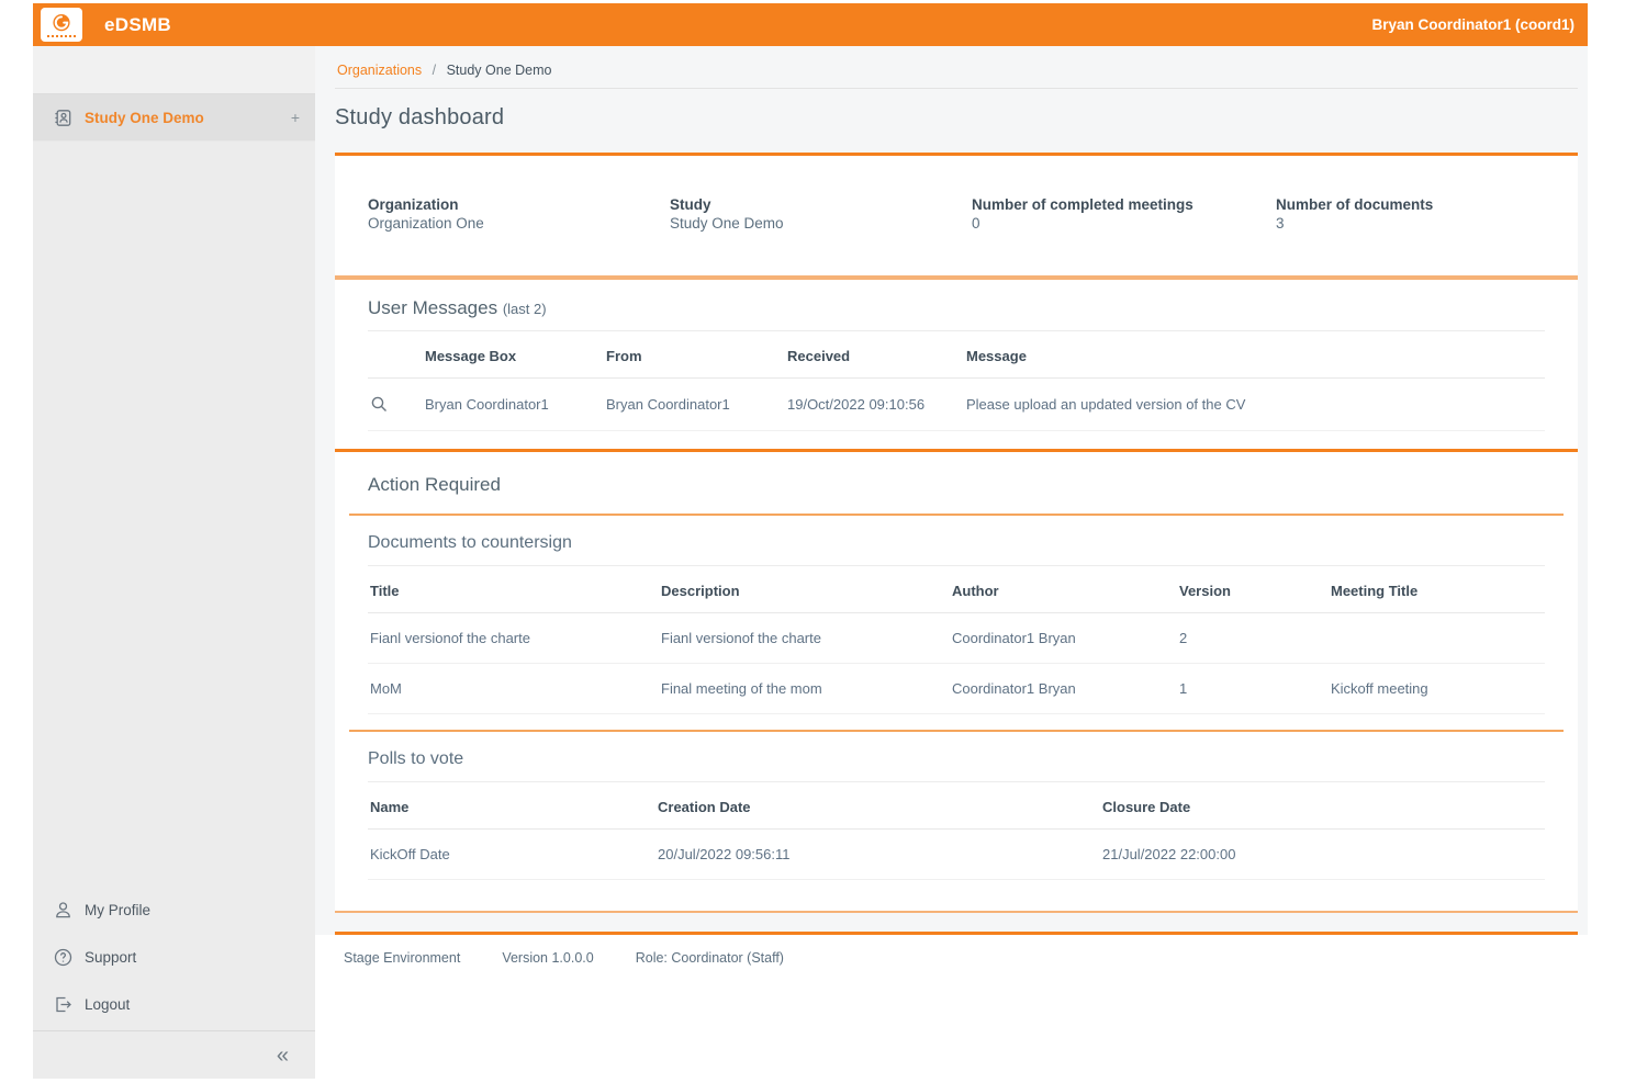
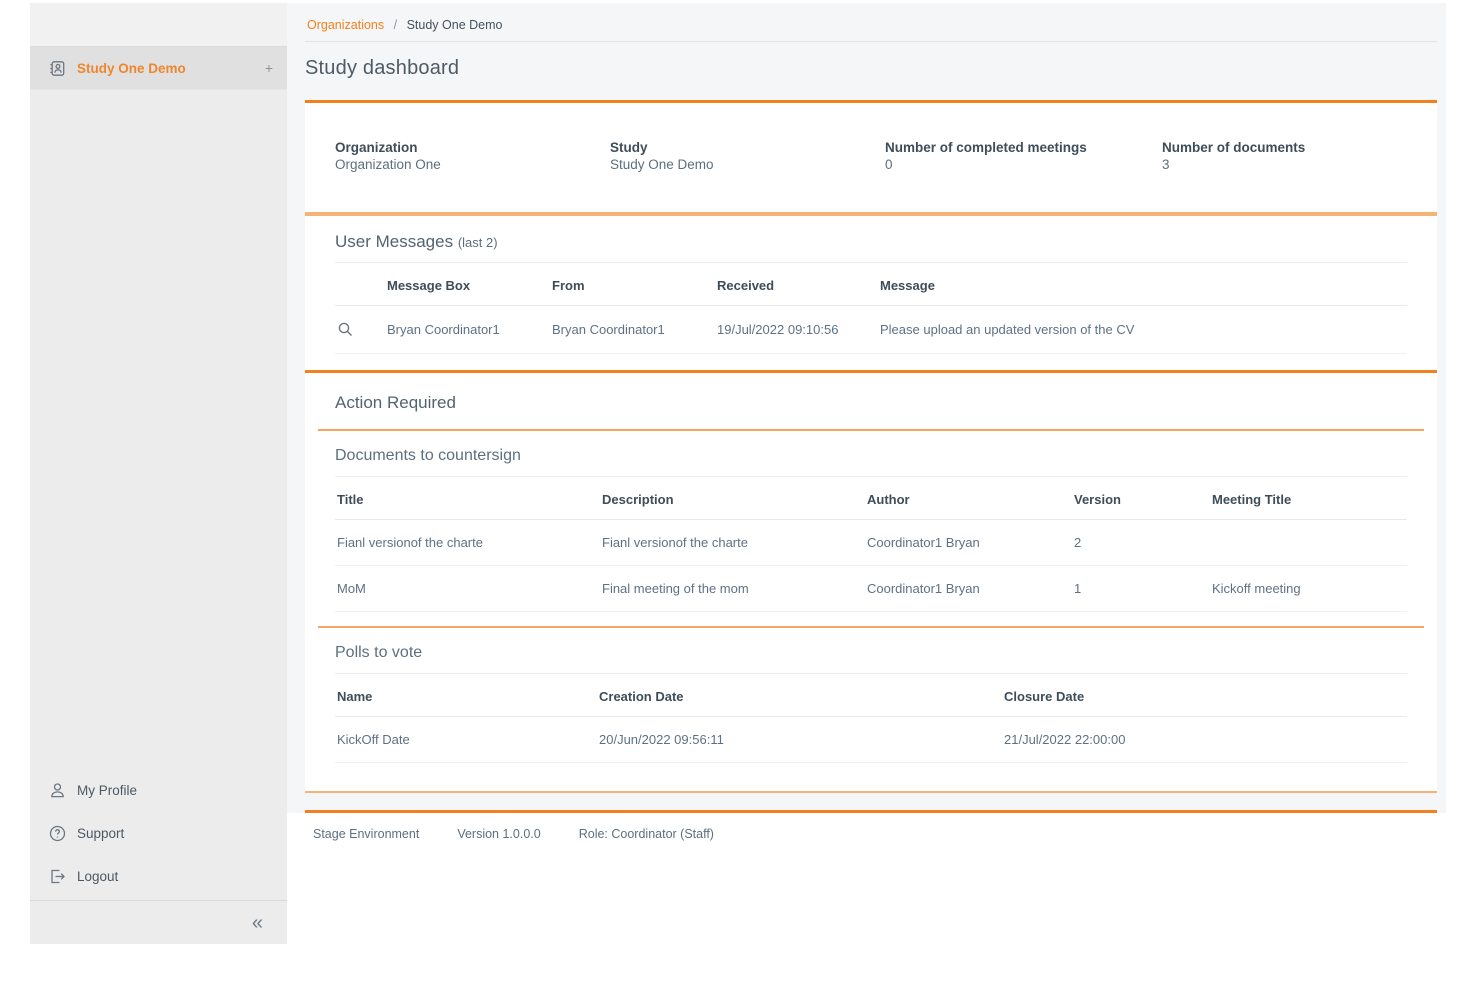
- eDSMB
- Bryan Coordinator1 (coord1)
  Study One Demo
  +
  My Profile
  Support
  Logout
  «
  Organizations / Study One Demo
  Study dashboard
  Organization
  Organization One
  Study
  Study One Demo
  Number of completed meetings
  0
  Number of documents
  3
  User Messages (last 2)
  	Message Box	From	Received	Message
- 	Bryan Coordinator1	Bryan Coordinator1	19/Oct/2022 09:10:56	Please upload an updated version of the CV
+ 	Bryan Coordinator1	Bryan Coordinator1	19/Jul/2022 09:10:56	Please upload an updated version of the CV
  Action Required
  Documents to countersign
  Title	Description	Author	Version	Meeting Title
  Fianl versionof the charte	Fianl versionof the charte	Coordinator1 Bryan	2
  MoM	Final meeting of the mom	Coordinator1 Bryan	1	Kickoff meeting
  Polls to vote
  Name	Creation Date	Closure Date
- KickOff Date	20/Jul/2022 09:56:11	21/Jul/2022 22:00:00
+ KickOff Date	20/Jun/2022 09:56:11	21/Jul/2022 22:00:00
  Stage Environment
  Version 1.0.0.0
  Role: Coordinator (Staff)
